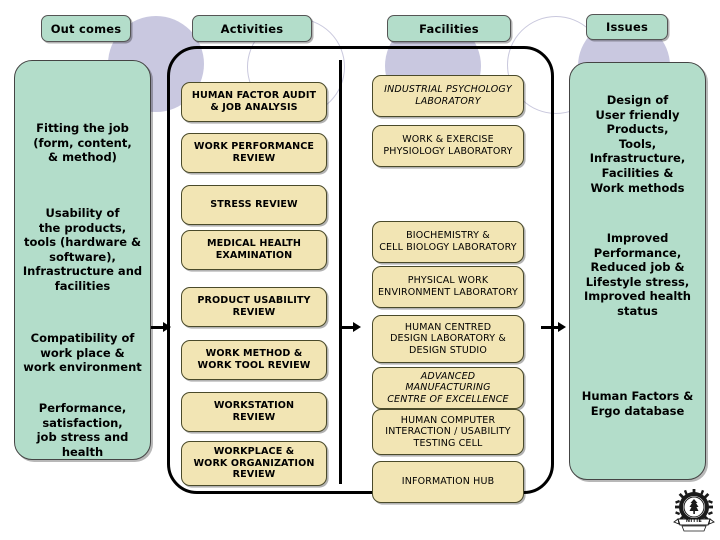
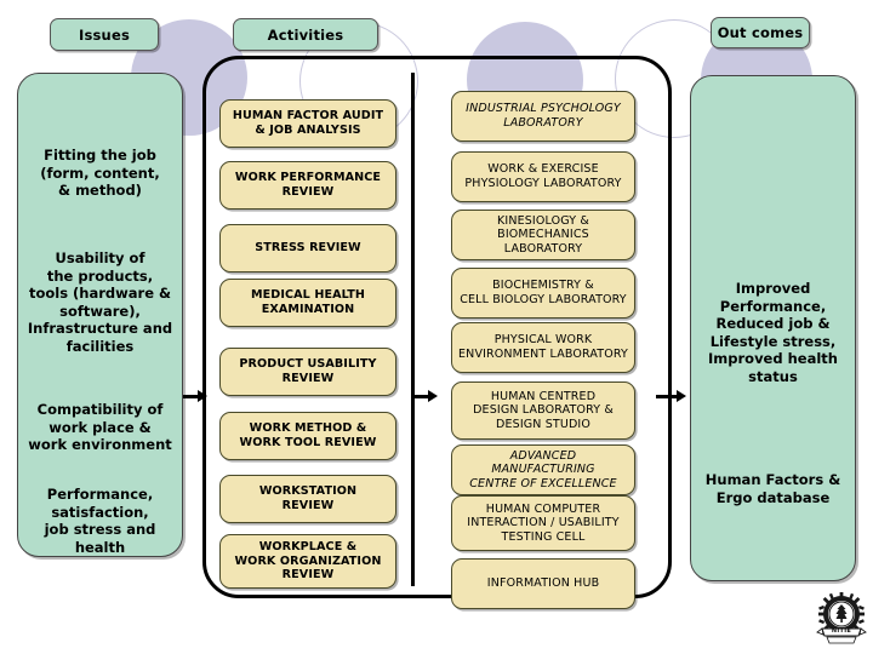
- Out comes
+ Issues
  Activities
- Facilities
- Issues
+ Out comes
  Fitting the job
  (form, content,
  & method)
  Usability of
  the products,
  tools (hardware &
  software),
  Infrastructure and
  facilities
  Compatibility of
  work place &
  work environment
  Performance,
  satisfaction,
  job stress and health
  HUMAN FACTOR AUDIT
  & JOB ANALYSIS
  WORK PERFORMANCE
  REVIEW
  STRESS REVIEW
  MEDICAL HEALTH
  EXAMINATION
  PRODUCT USABILITY
  REVIEW
  WORK METHOD &
  WORK TOOL REVIEW
  WORKSTATION
  REVIEW
  WORKPLACE &
  WORK ORGANIZATION
  REVIEW
  INDUSTRIAL PSYCHOLOGY
  LABORATORY
  WORK & EXERCISE
  PHYSIOLOGY LABORATORY
+ KINESIOLOGY &
+ BIOMECHANICS LABORATORY
  BIOCHEMISTRY &
  CELL BIOLOGY LABORATORY
  PHYSICAL WORK
  ENVIRONMENT LABORATORY
  HUMAN CENTRED
  DESIGN LABORATORY &
  DESIGN STUDIO
  ADVANCED MANUFACTURING
  CENTRE OF EXCELLENCE
  HUMAN COMPUTER
  INTERACTION / USABILITY
  TESTING CELL
  INFORMATION HUB
- Design of
- User friendly
- Products,
- Tools,
- Infrastructure,
- Facilities &
- Work methods
  Improved
  Performance,
  Reduced job &
  Lifestyle stress,
  Improved health
  status
  Human Factors &
  Ergo database
